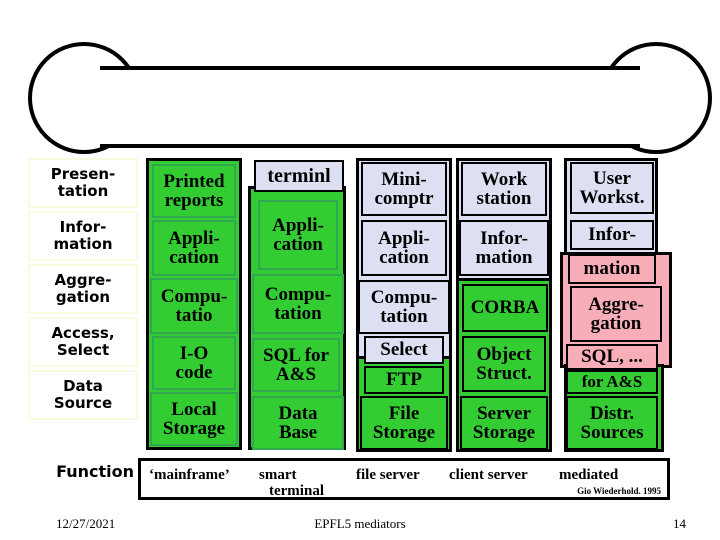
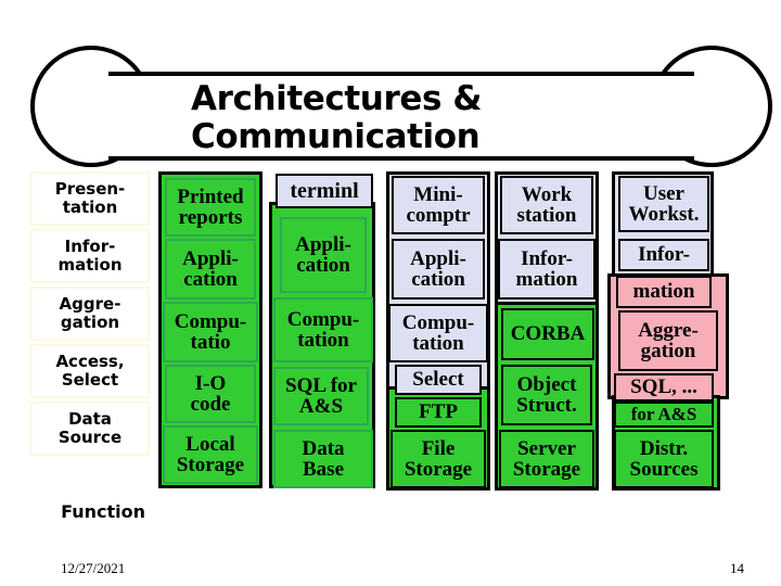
+ Architectures &
+ Communication
  Presen-
  tation
  Infor-
  mation
  Aggre-
  gation
  Access,
  Select
  Data
  Source
  Printed
  reports
  Appli-
  cation
  Compu-
  tatio
  I-O
  code
  Local
  Storage
  terminl
  Appli-
  cation
  Compu-
  tation
  SQL for
  A&S
  Data
  Base
  Mini-
  comptr
  Appli-
  cation
  Compu-
  tation
  Select
  FTP
  File
  Storage
  Work
  station
  Infor-
  mation
  CORBA
  Object
  Struct.
  Server
  Storage
  User
  Workst.
  Infor-
  mation
  Aggre-
  gation
  SQL, ...
  for A&S
  Distr.
  Sources
  Function
- ‘mainframe’
- smart
- terminal
- file server
- client server
- mediated
- Gio Wiederhold. 1995
  12/27/2021
- EPFL5 mediators
  14
